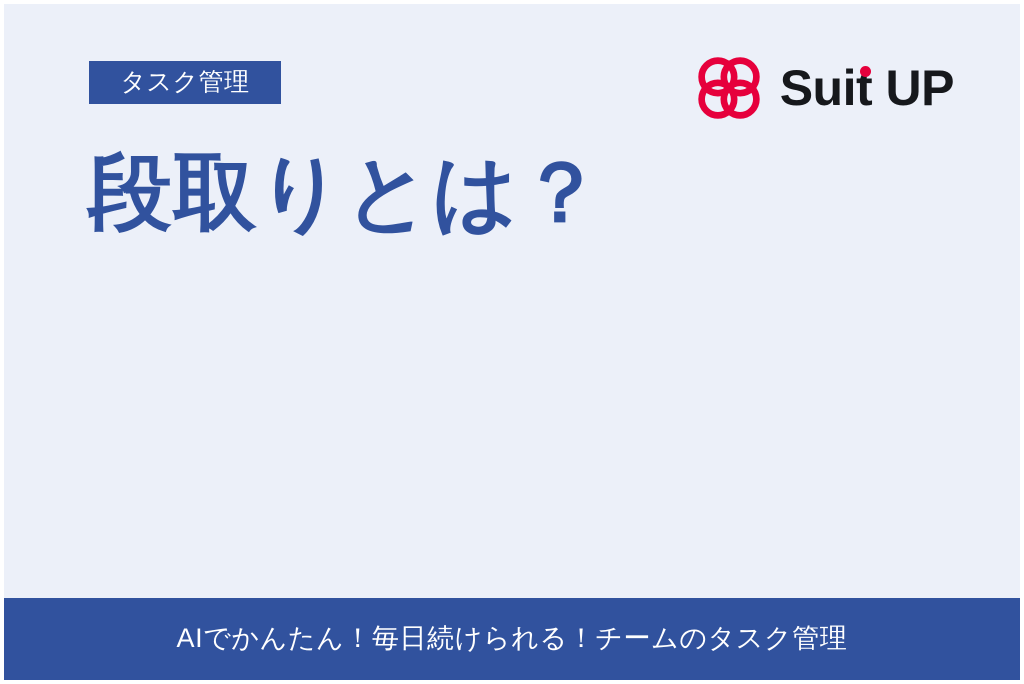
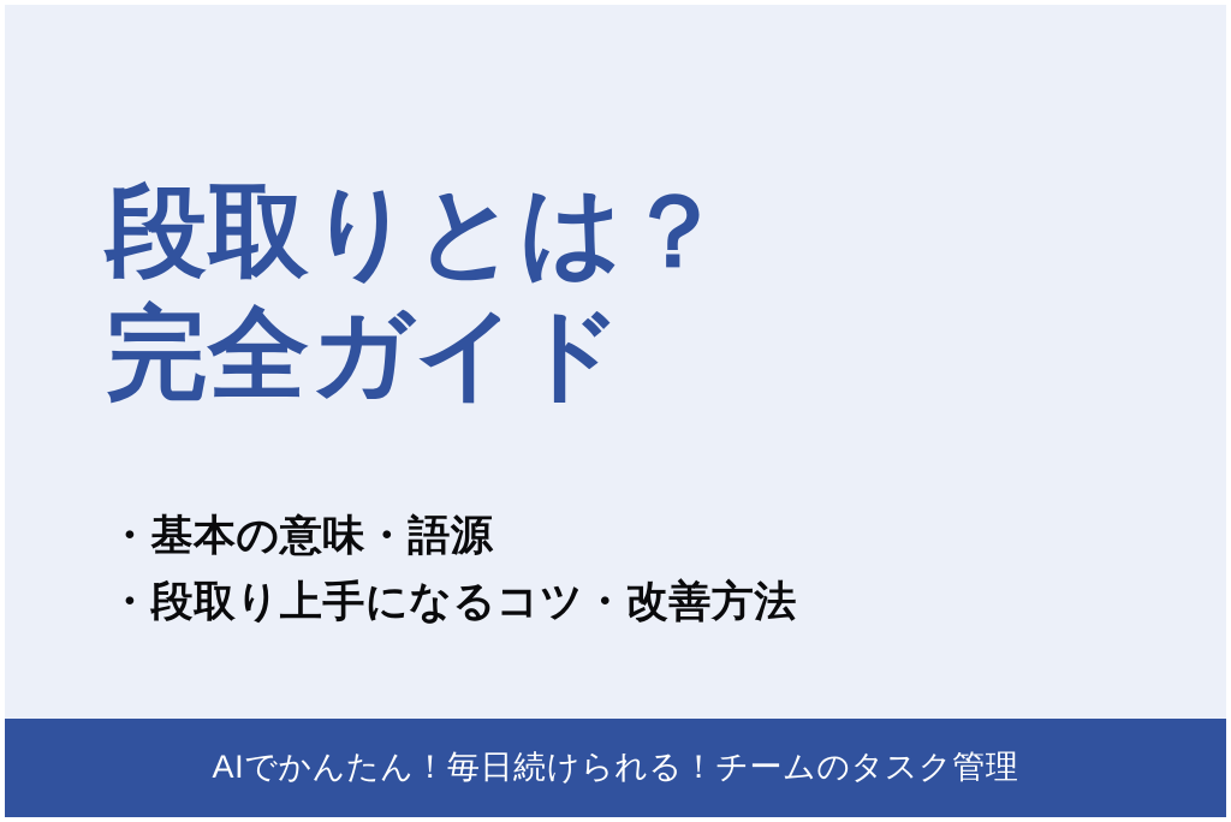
- タスク管理
- Suit UP
  段取りとは？
+ 完全ガイド
+ ・基本の意味・語源
+ ・段取り上手になるコツ・改善方法
  AIでかんたん！毎日続けられる！チームのタスク管理
